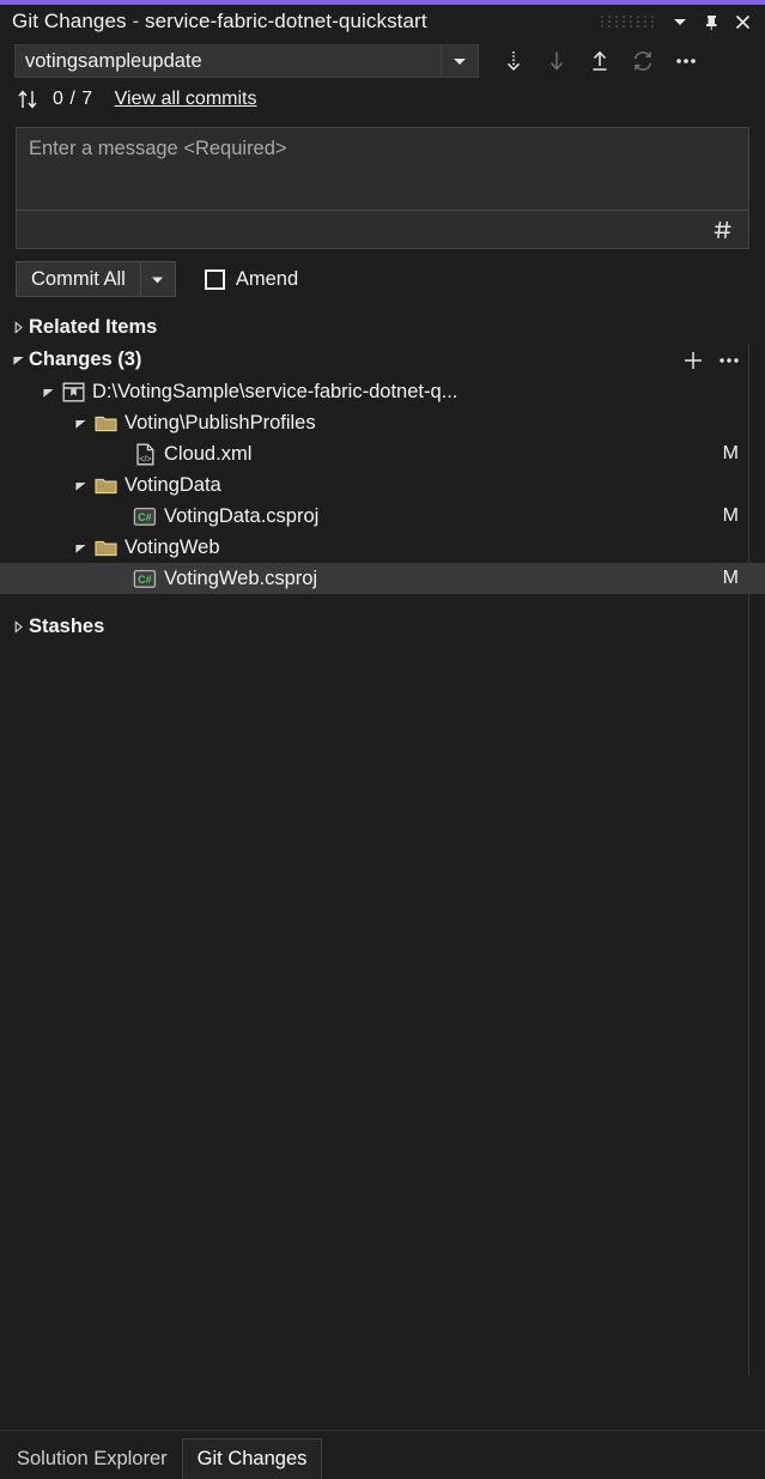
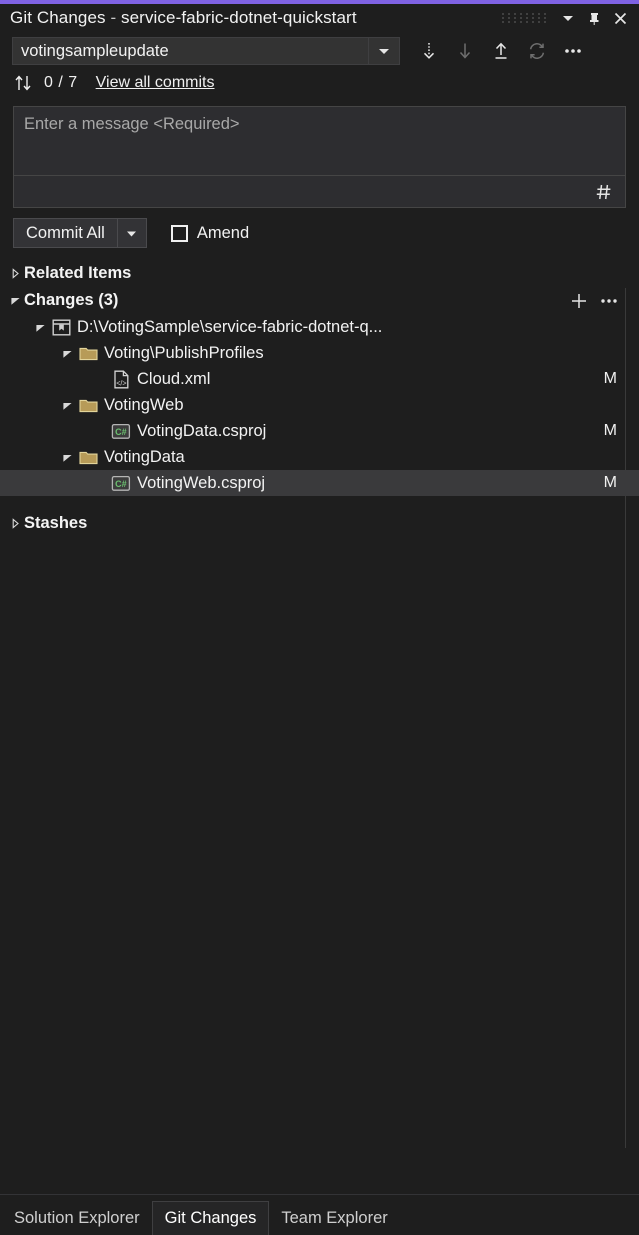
  Git Changes - service-fabric-dotnet-quickstart
  votingsampleupdate
  0 / 7
  View all commits
  Enter a message <Required>
  Commit All
  Amend
  Related Items
  Changes (3)
  D:\VotingSample\service-fabric-dotnet-q...
  Voting\PublishProfiles
  </>
  Cloud.xml
  M
- VotingData
+ VotingWeb
  C#
  VotingData.csproj
  M
- VotingWeb
+ VotingData
  C#
  VotingWeb.csproj
  M
  Stashes
  Solution Explorer
  Git Changes
+ Team Explorer
